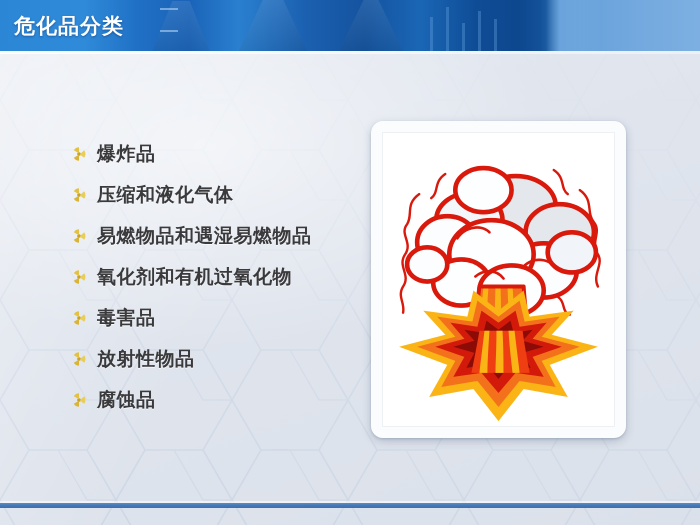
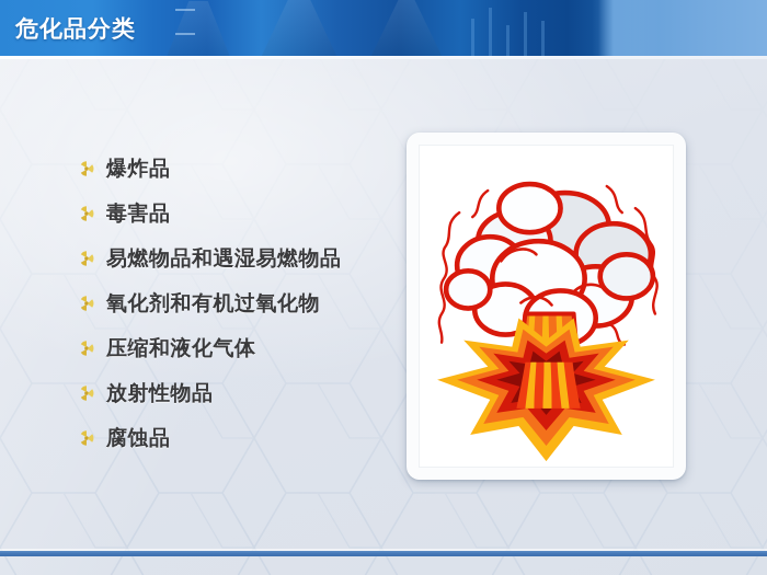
  危化品分类
  爆炸品
- 压缩和液化气体
+ 毒害品
  易燃物品和遇湿易燃物品
  氧化剂和有机过氧化物
- 毒害品
+ 压缩和液化气体
  放射性物品
  腐蚀品
